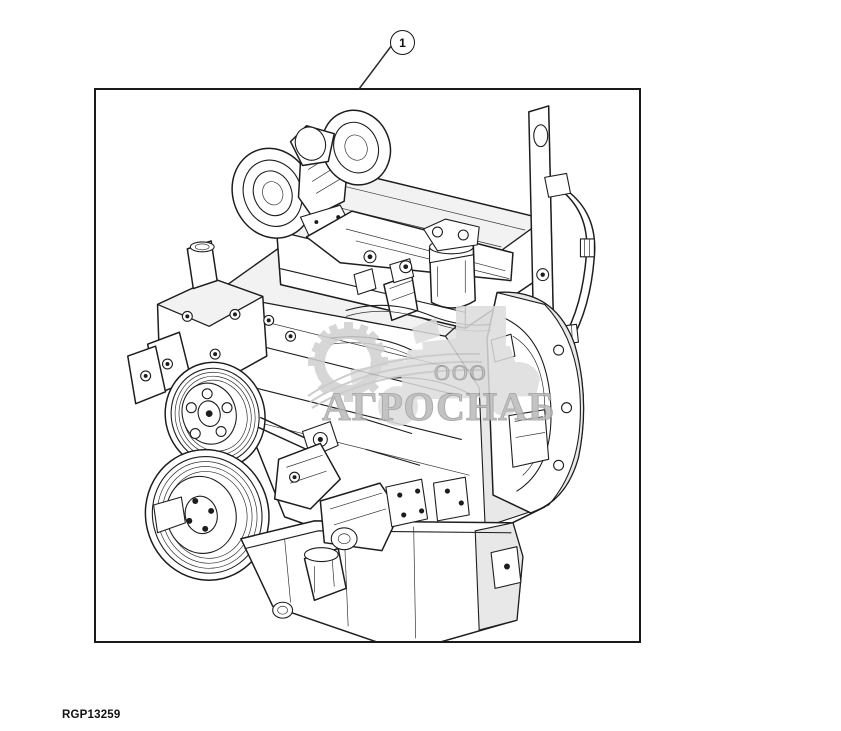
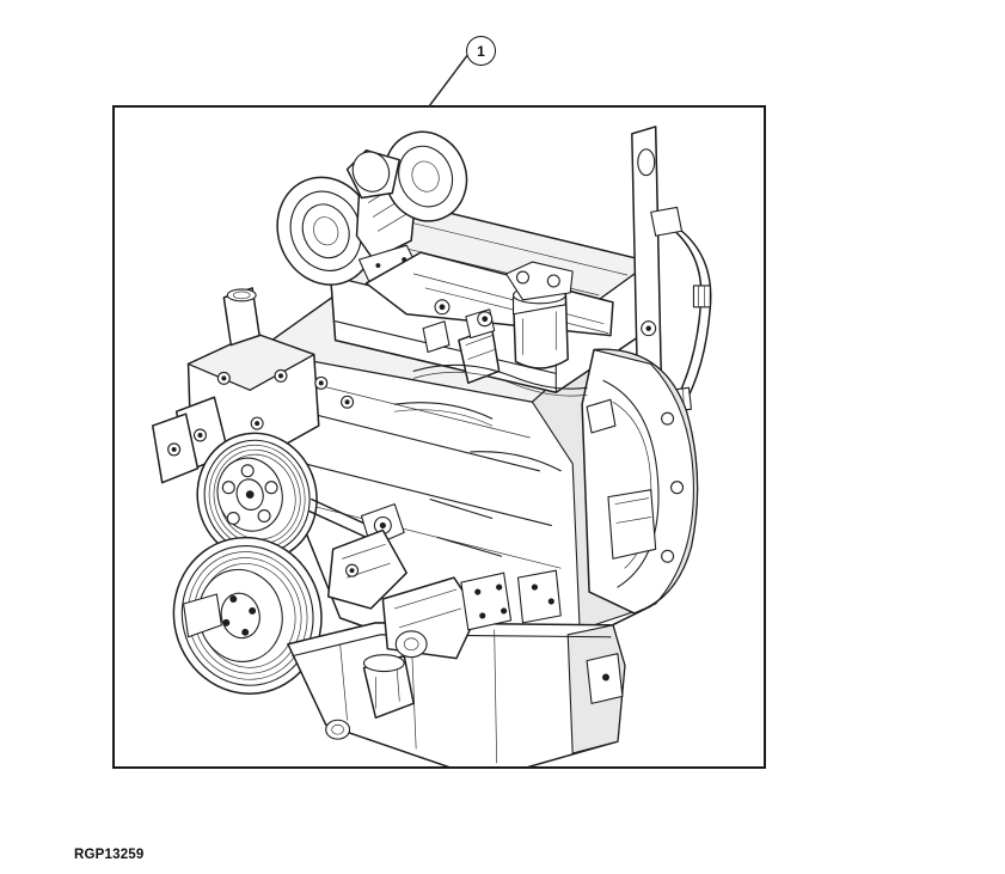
  1
- ООО
- АГРОСНАБ
  RGP13259
